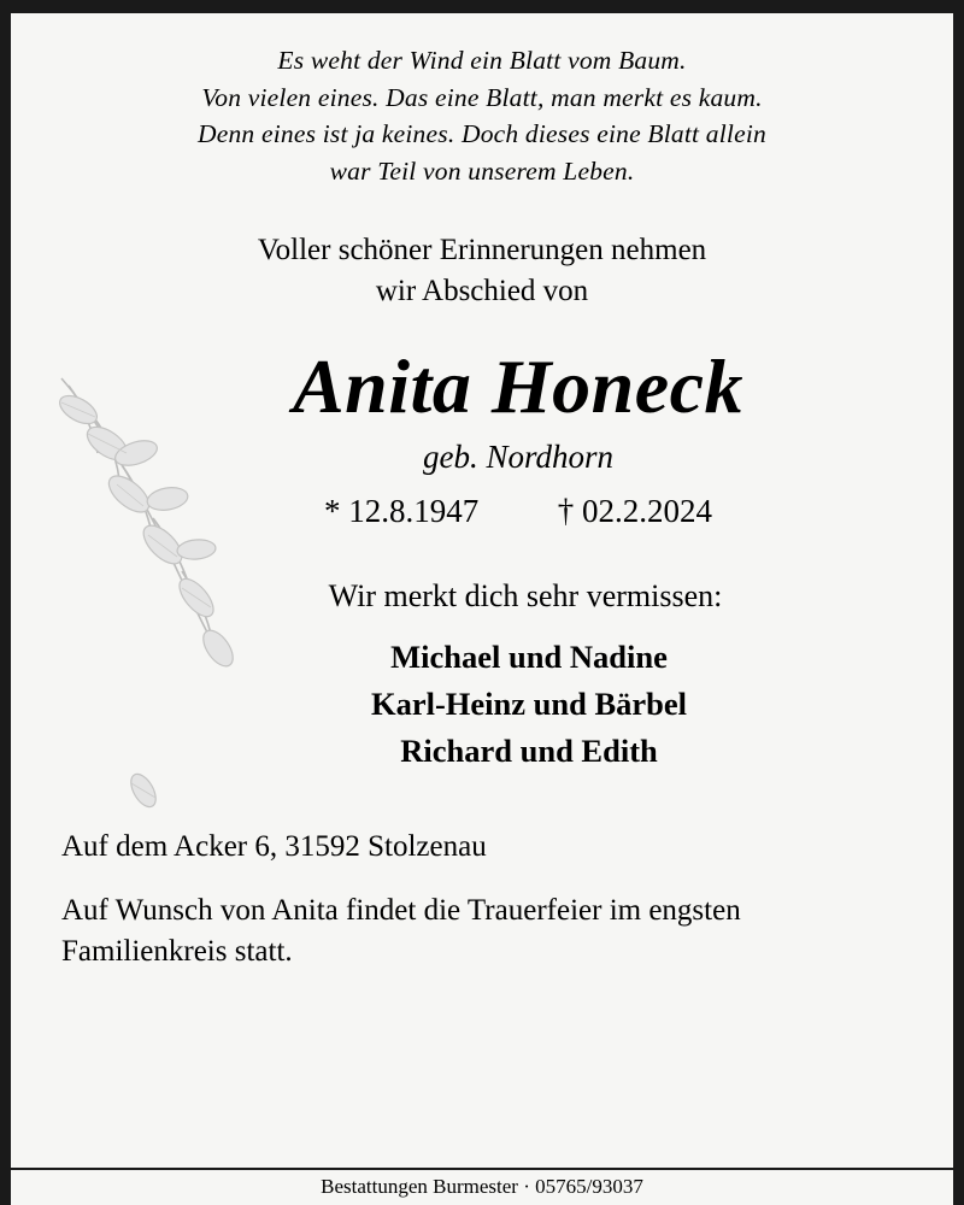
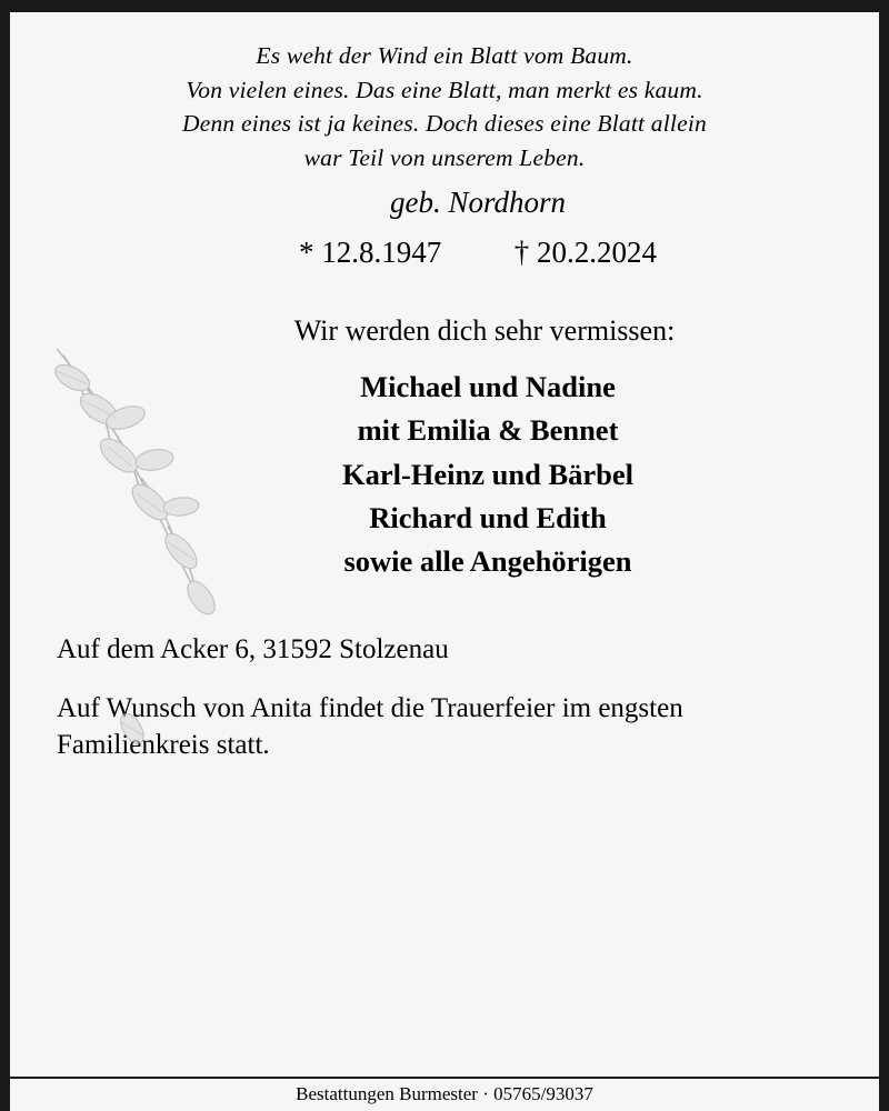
  Es weht der Wind ein Blatt vom Baum.
  Von vielen eines. Das eine Blatt, man merkt es kaum.
  Denn eines ist ja keines. Doch dieses eine Blatt allein
  war Teil von unserem Leben.
- Voller schöner Erinnerungen nehmen
- wir Abschied von
- Anita Honeck
  geb. Nordhorn
- * 12.8.1947 † 02.2.2024
+ * 12.8.1947 † 20.2.2024
- Wir merkt dich sehr vermissen:
+ Wir werden dich sehr vermissen:
  Michael und Nadine
+ mit Emilia & Bennet
  Karl-Heinz und Bärbel
  Richard und Edith
+ sowie alle Angehörigen
  Auf dem Acker 6, 31592 Stolzenau
  Auf Wunsch von Anita findet die Trauerfeier im engsten Familienkreis statt.
  Bestattungen Burmester · 05765/93037
